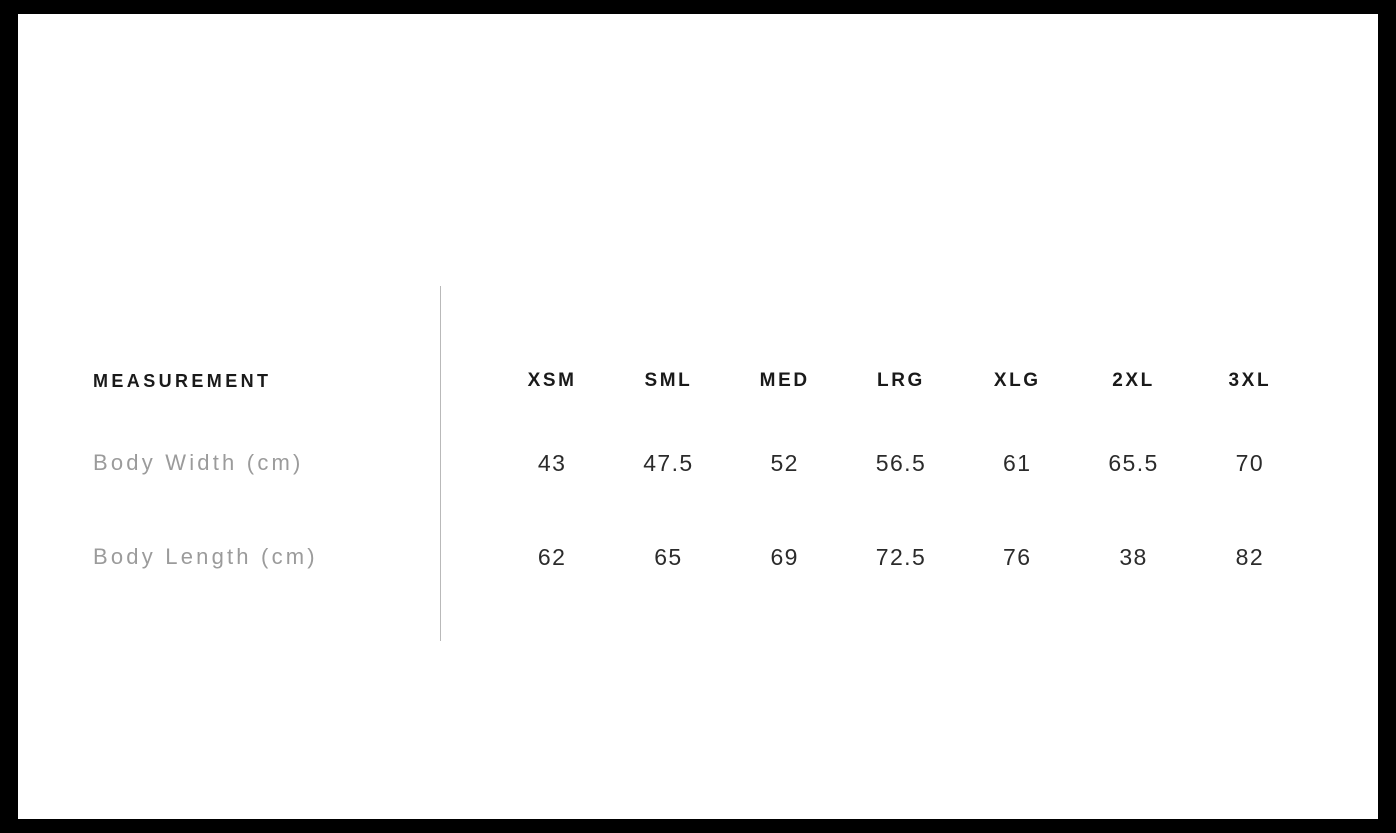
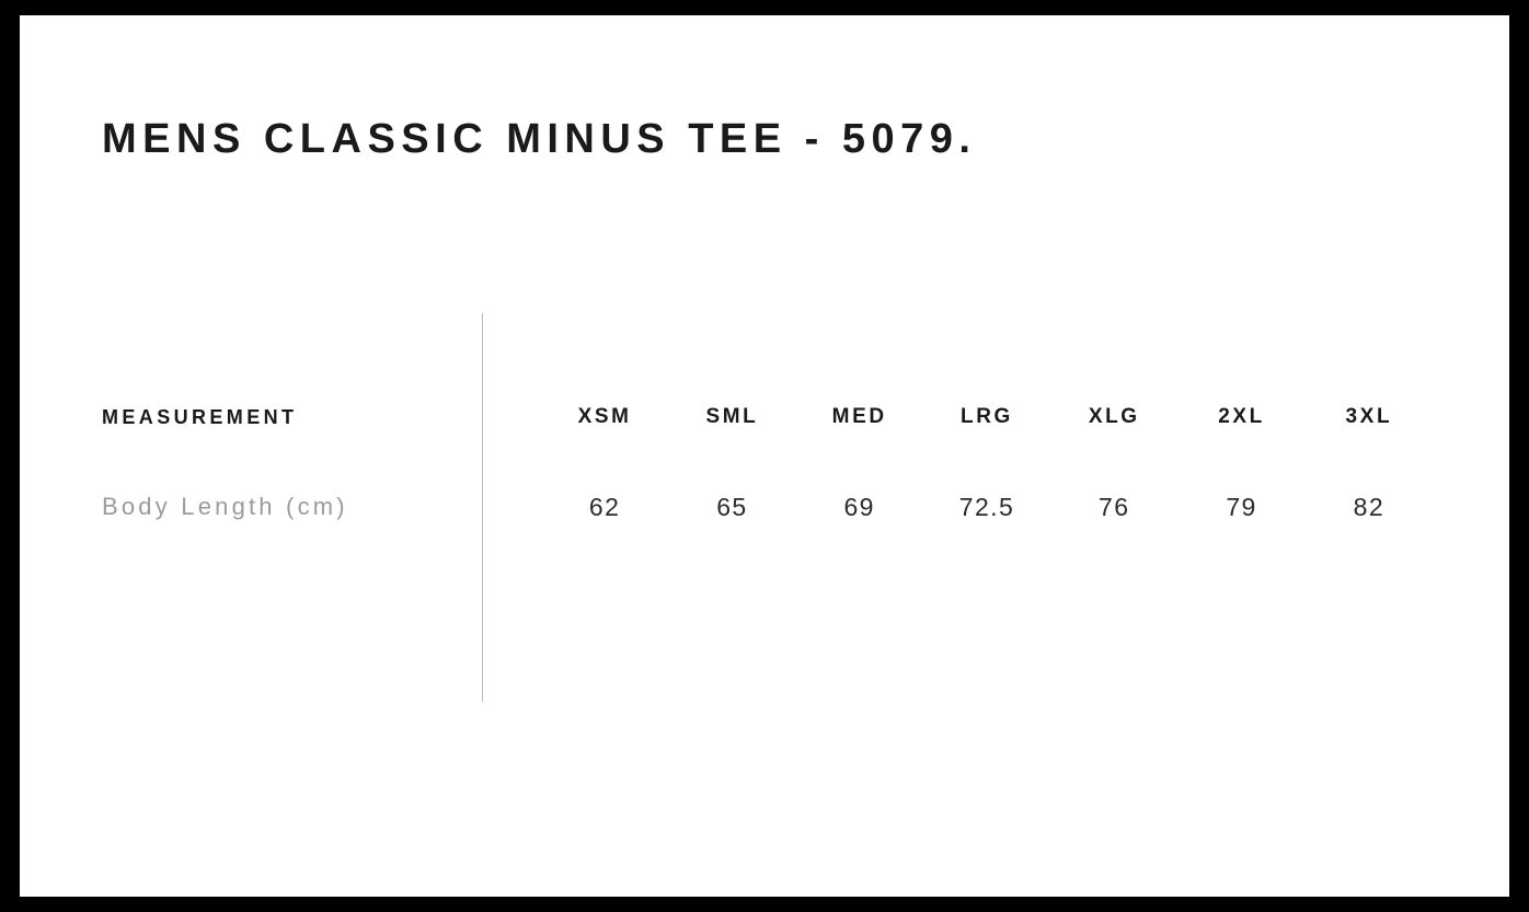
+ MENS CLASSIC MINUS TEE - 5079.
  MEASUREMENT	XSM	SML	MED	LRG	XLG	2XL	3XL
- Body Width (cm)	43	47.5	52	56.5	61	65.5	70
- Body Length (cm)	62	65	69	72.5	76	38	82
+ Body Length (cm)	62	65	69	72.5	76	79	82
